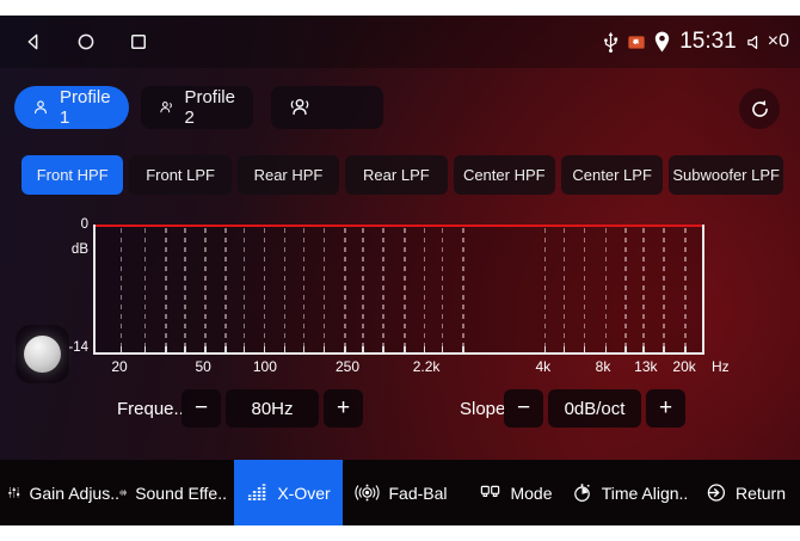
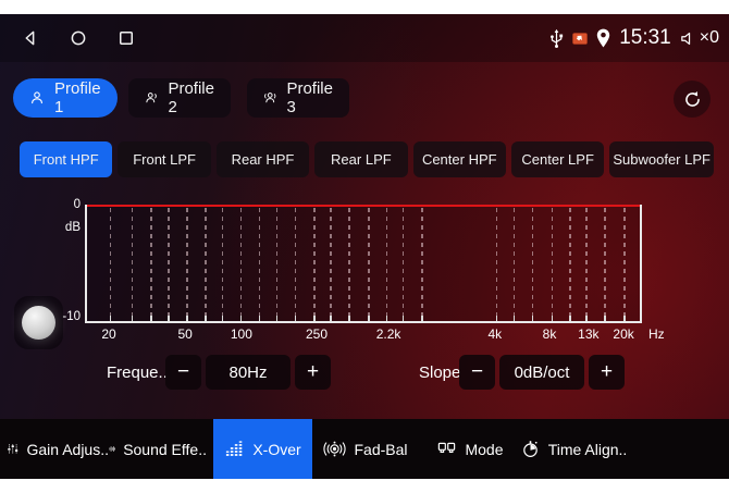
  15:31
  ×0
  Profile 1
  Profile 2
+ Profile 3
  Front HPF
  Front LPF
  Rear HPF
  Rear LPF
  Center HPF
  Center LPF
  Subwoofer LPF
  0
  dB
- -14
+ -10
  20
  50
  100
  250
  2.2k
  4k
  8k
  13k
  20k
  Hz
  Freque..
  −
  80Hz
  +
  Slope
  −
  0dB/oct
  +
  Gain Adjus..
  Sound Effe..
  X-Over
  Fad-Bal
  Mode
  Time Align..
- Return
